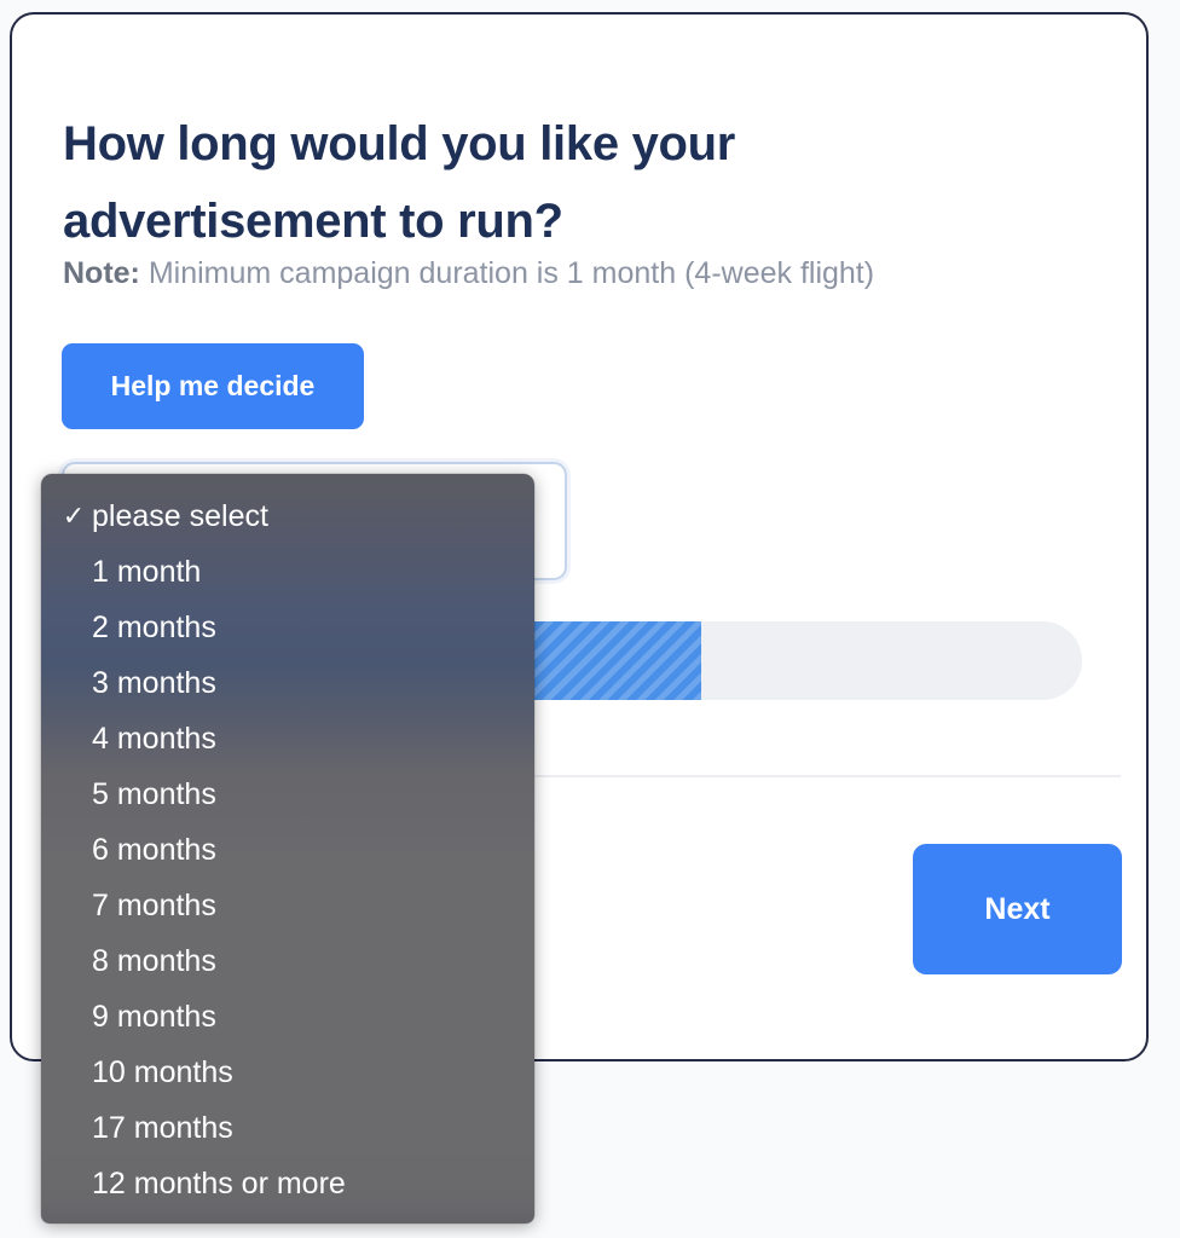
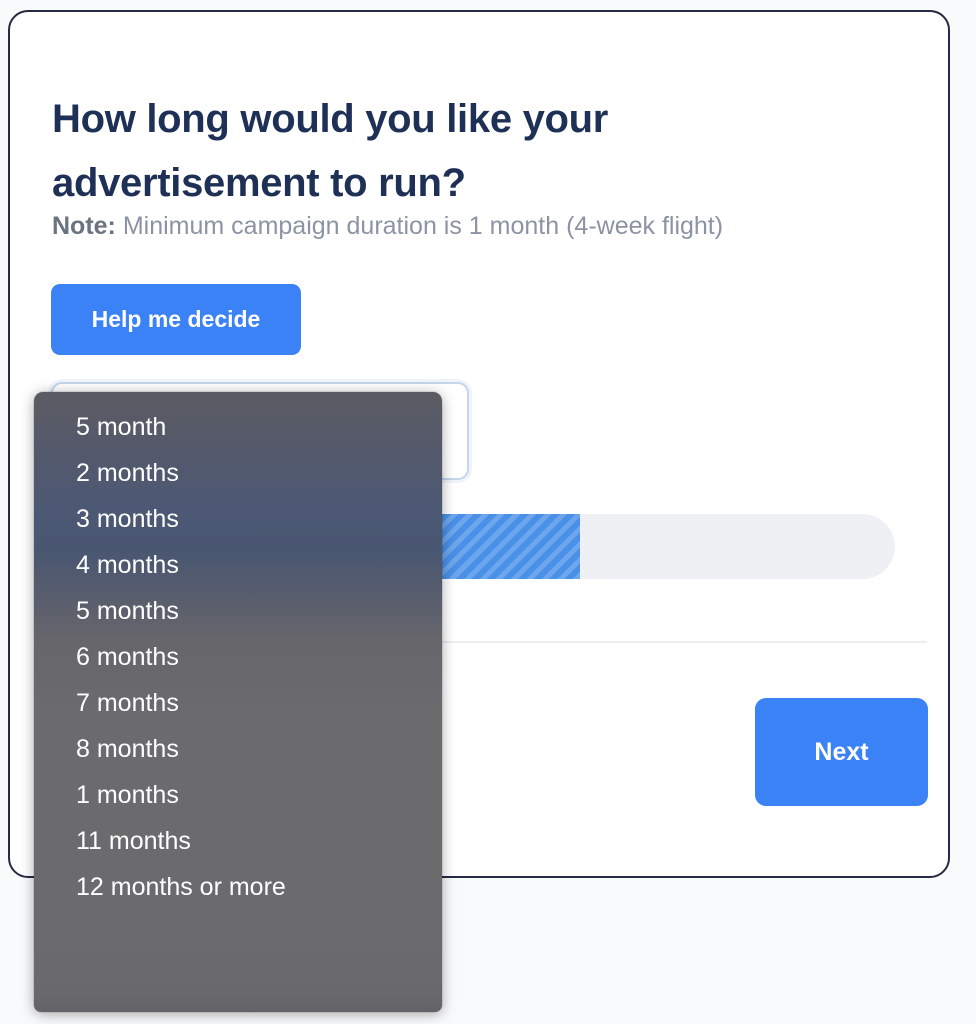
  How long would you like your
  advertisement to run?
  Note: Minimum campaign duration is 1 month (4-week flight)
  Help me decide
  Next
- ✓
- please select
- 1 month
+ 5 month
  2 months
  3 months
  4 months
  5 months
  6 months
  7 months
  8 months
- 9 months
+ 1 months
- 10 months
- 17 months
+ 11 months
  12 months or more
